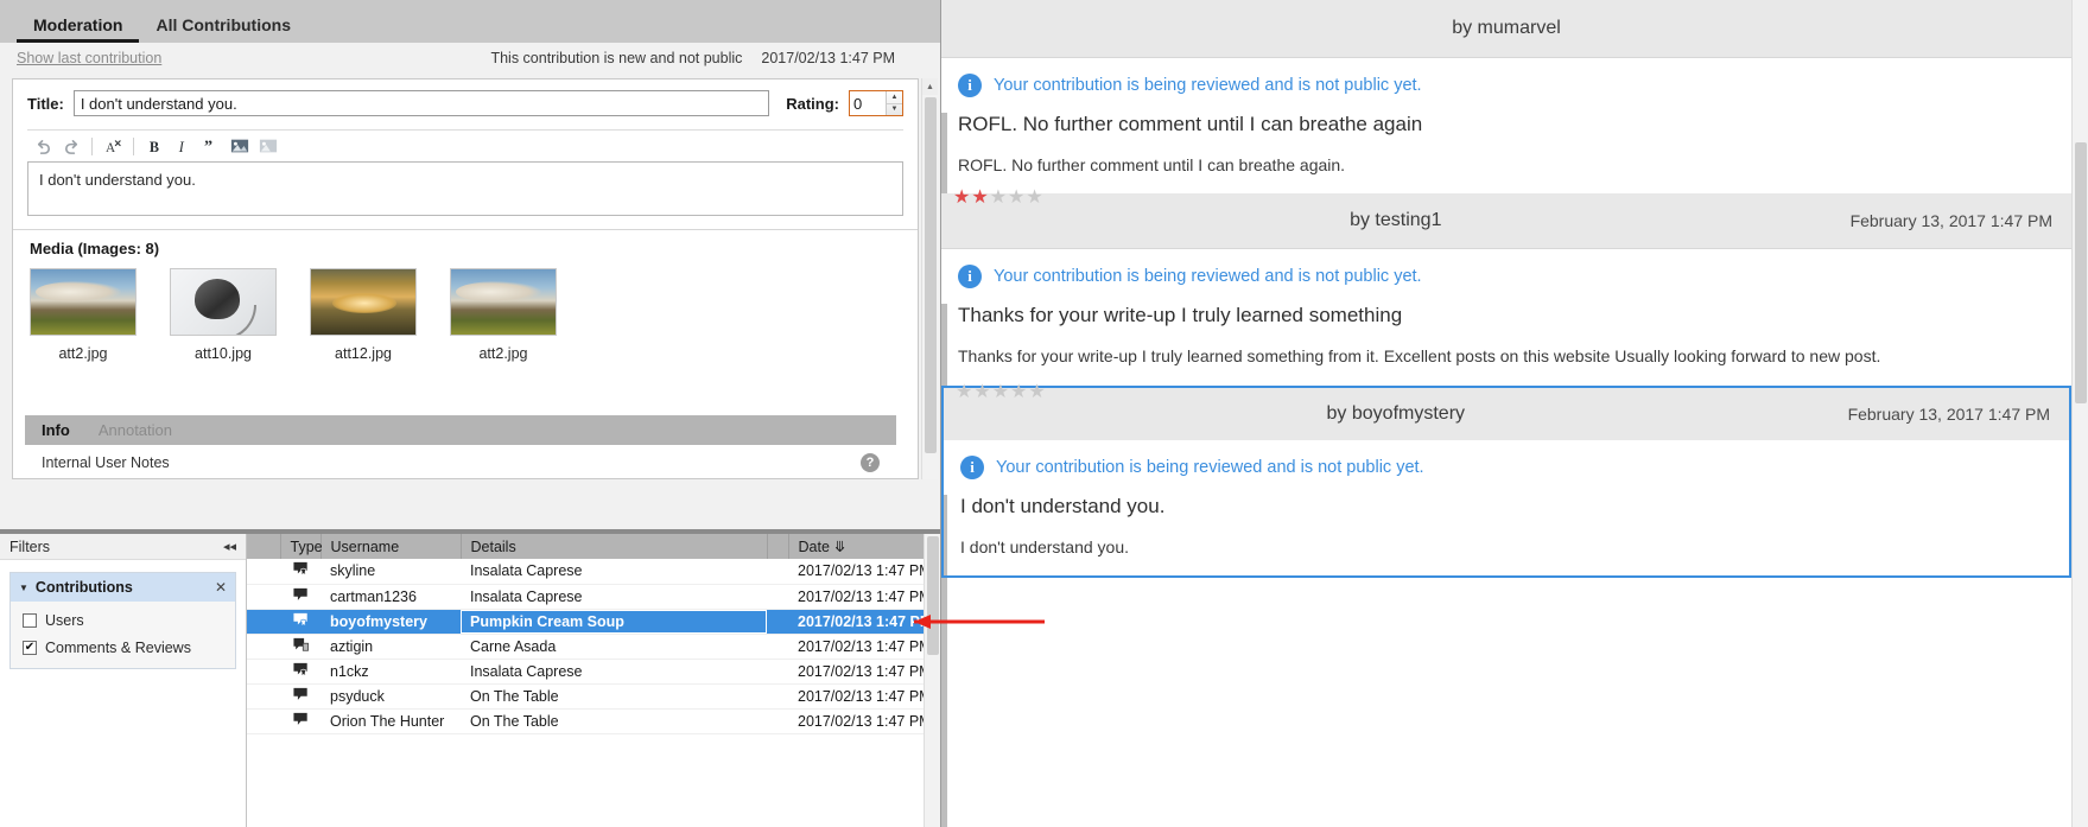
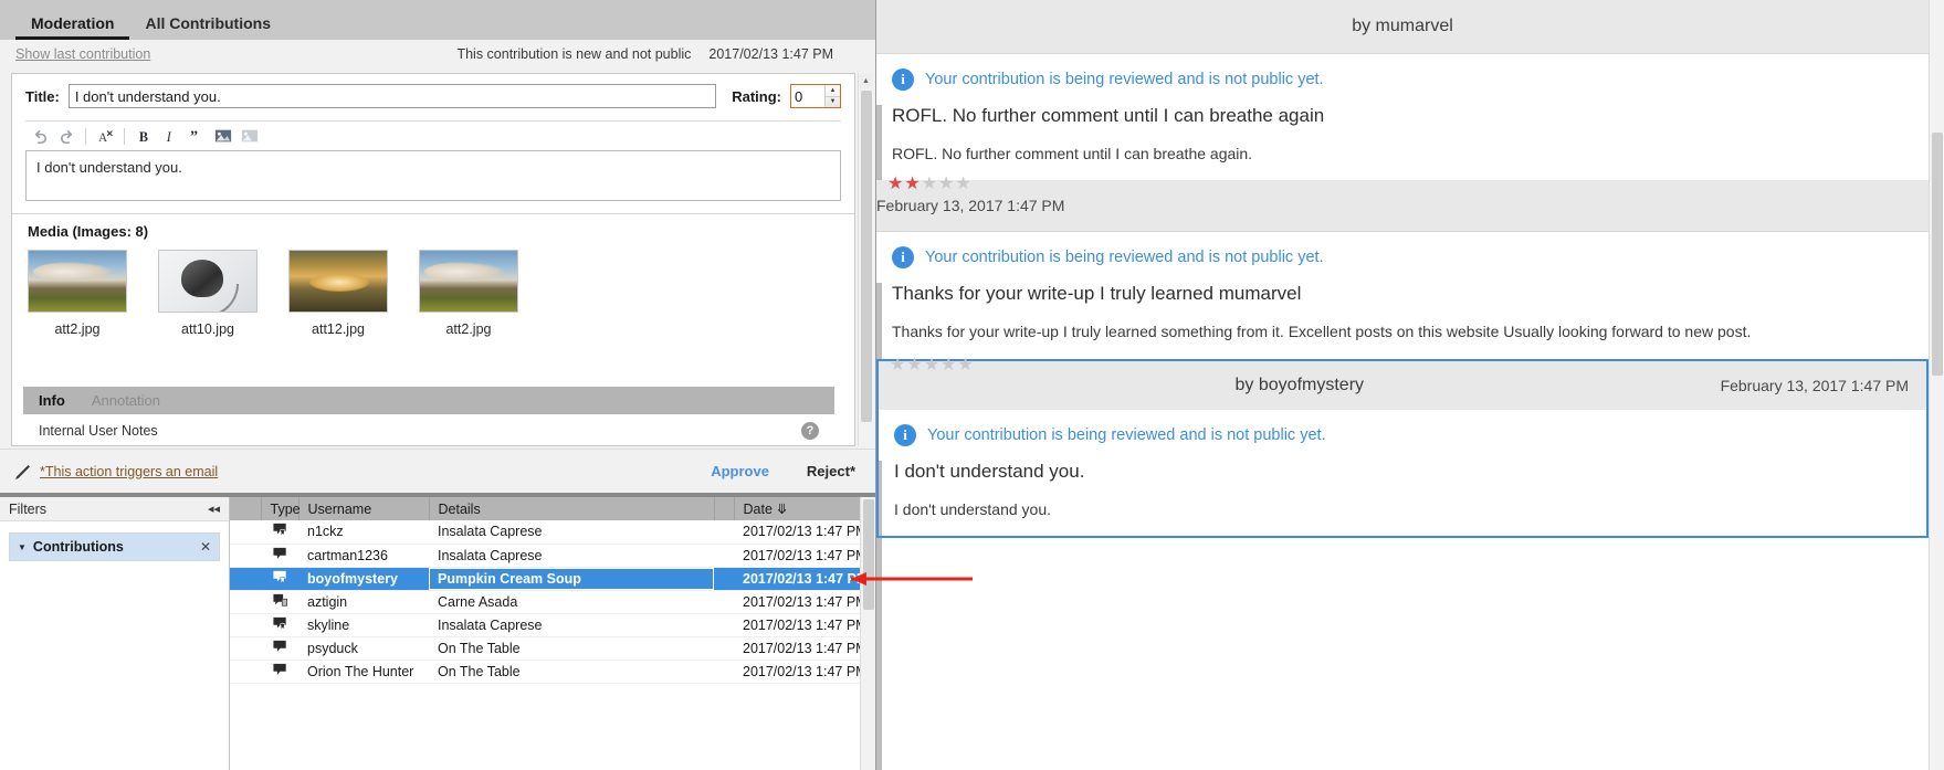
  Moderation
  All Contributions
  Show last contribution
  This contribution is new and not public
  2017/02/13 1:47 PM
  Title:
  I don't understand you.
  Rating:
  0
  A
  B
  I
  ”
  I don't understand you.
  Media (Images: 8)
  att2.jpg
  att10.jpg
  att12.jpg
  att2.jpg
  Info
  Annotation
  Internal User Notes
  ?
+ *This action triggers an email
+ Approve
+ Reject*
  Filters
  ◂◂
  ▼
  Contributions
  ✕
- Users
- Comments & Reviews
  	Type	Username	Details		Date ⤋
- 		skyline	Insalata Caprese		2017/02/13 1:47 P
+ 		n1ckz	Insalata Caprese		2017/02/13 1:47 P
  		cartman1236	Insalata Caprese		2017/02/13 1:47 P
  		boyofmystery	Pumpkin Cream Soup		2017/02/13 1:47
  		aztigin	Carne Asada		2017/02/13 1:47 P
- 		n1ckz	Insalata Caprese		2017/02/13 1:47 P
+ 		skyline	Insalata Caprese		2017/02/13 1:47 P
  		psyduck	On The Table		2017/02/13 1:47 P
  		Orion The Hunter	On The Table		2017/02/13 1:47 P
  by mumarvel
  i
  Your contribution is being reviewed and is not public yet.
  ROFL. No further comment until I can breathe again
  ROFL. No further comment until I can breathe again.
  ★★★★★
- by testing1
  February 13, 2017 1:47 PM
  i
  Your contribution is being reviewed and is not public yet.
- Thanks for your write-up I truly learned something
+ Thanks for your write-up I truly learned mumarvel
  Thanks for your write-up I truly learned something from it. Excellent posts on this website Usually looking forward to new post.
  ★★★★★
  by boyofmystery
  February 13, 2017 1:47 PM
  i
  Your contribution is being reviewed and is not public yet.
  I don't understand you.
  I don't understand you.
